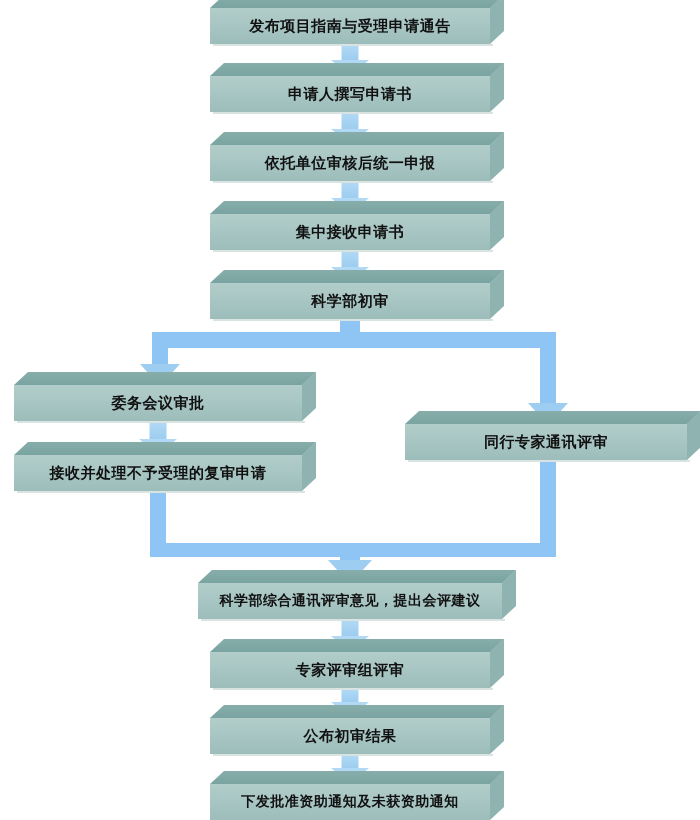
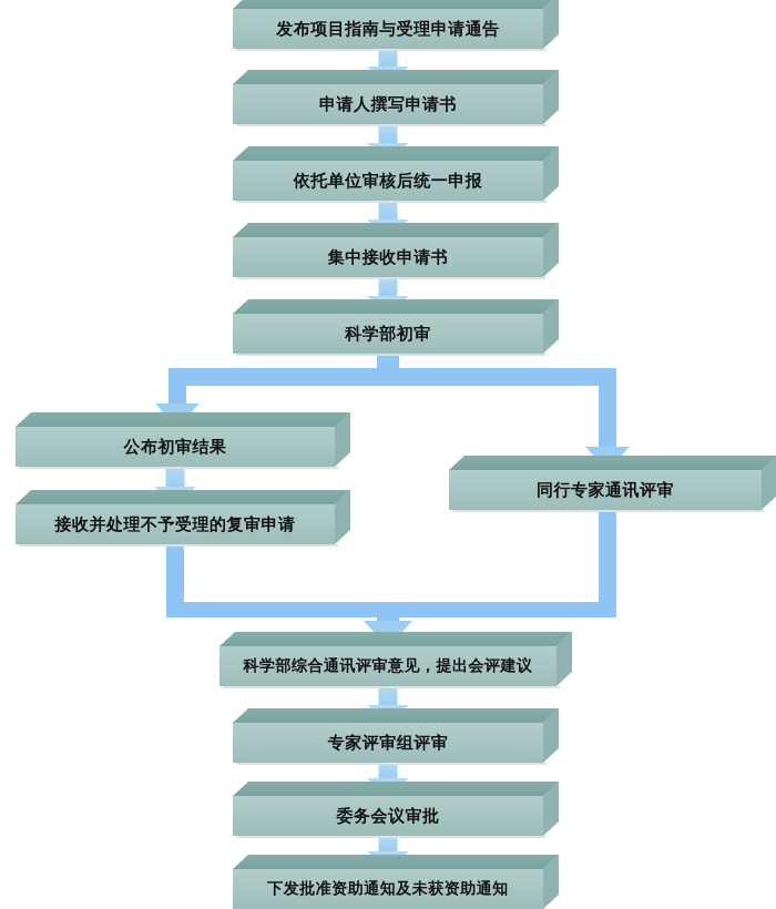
  发布项目指南与受理申请通告
  申请人撰写申请书
  依托单位审核后统一申报
  集中接收申请书
  科学部初审
- 委务会议审批
+ 公布初审结果
  接收并处理不予受理的复审申请
  同行专家通讯评审
  科学部综合通讯评审意见，提出会评建议
  专家评审组评审
- 公布初审结果
+ 委务会议审批
  下发批准资助通知及未获资助通知
